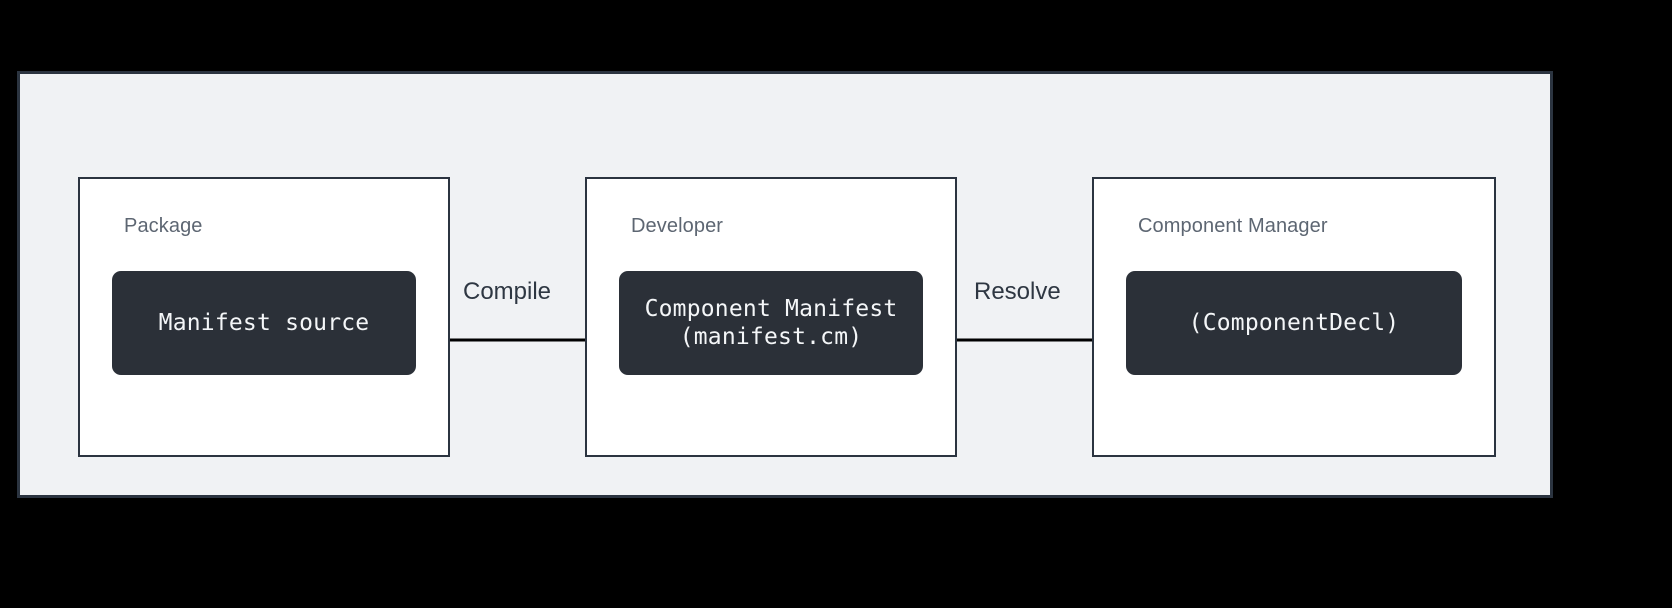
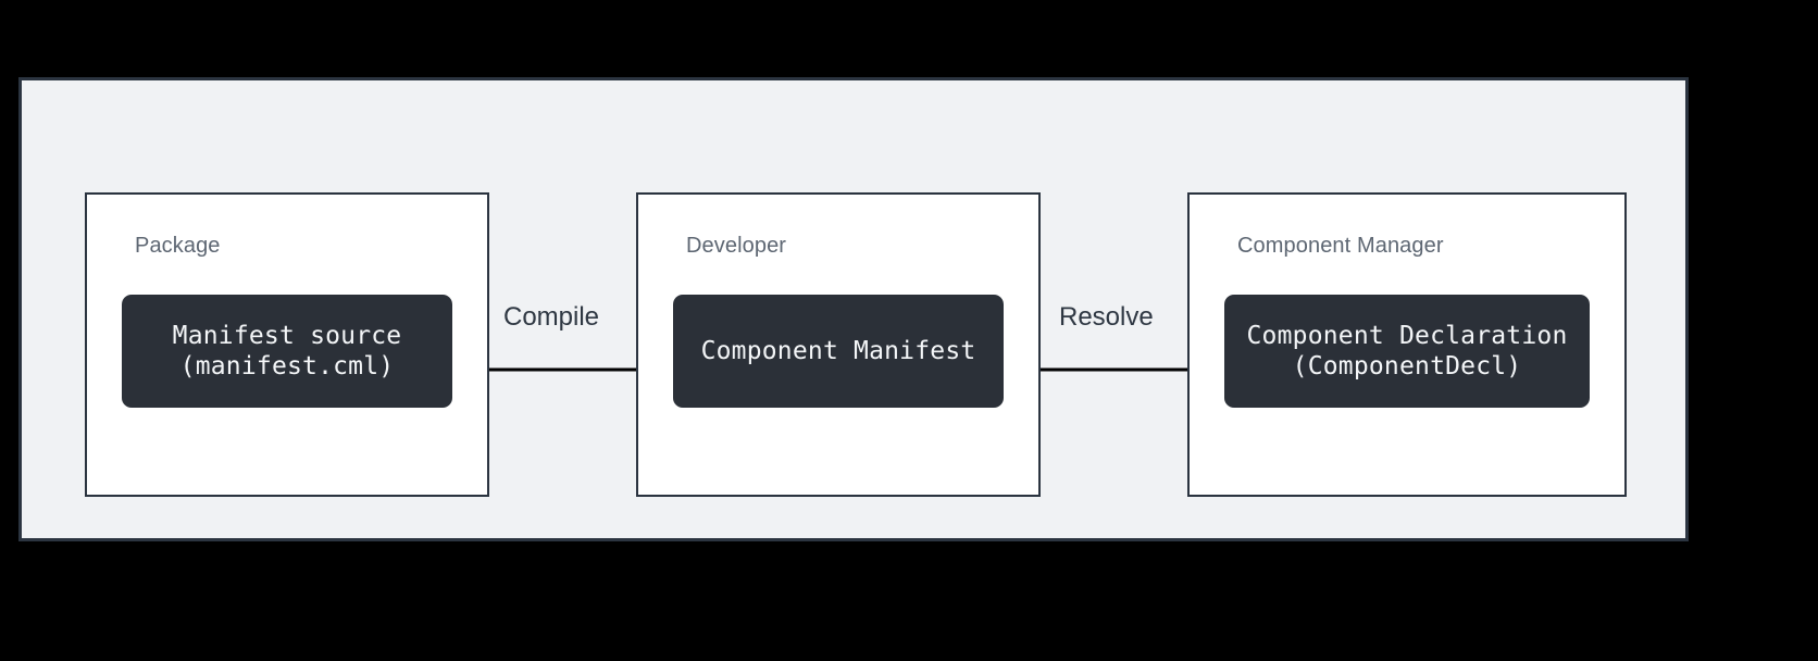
  Package
  Manifest source
+ (manifest.cml)
  Developer
  Component Manifest
- (manifest.cm)
  Component Manager
+ Component Declaration
  (ComponentDecl)
  Compile
  Resolve
